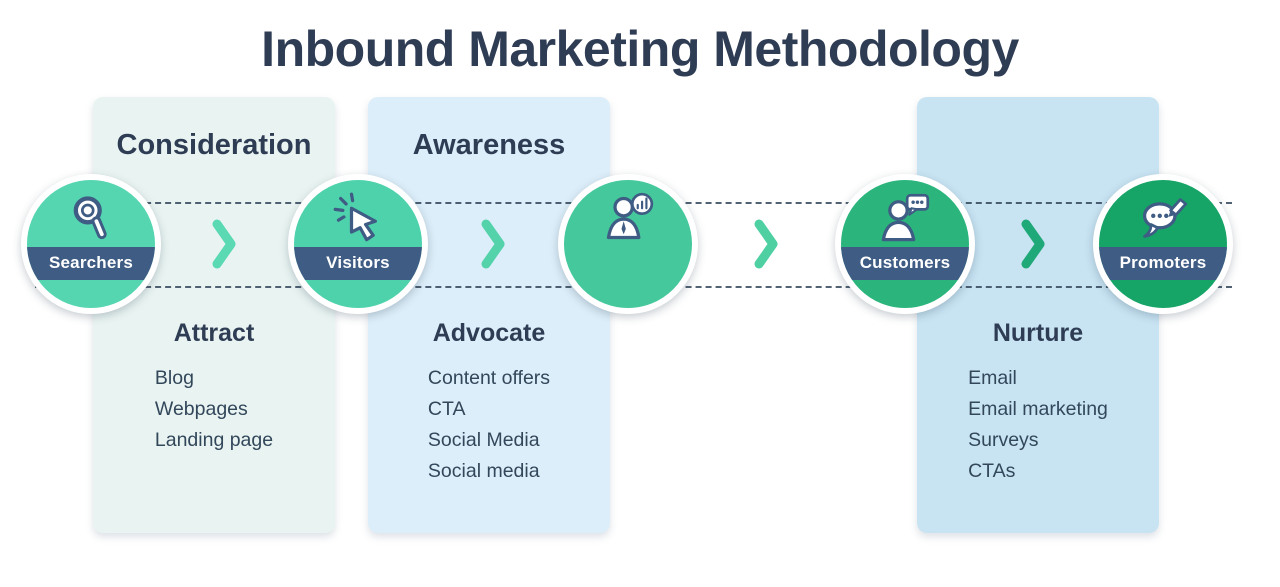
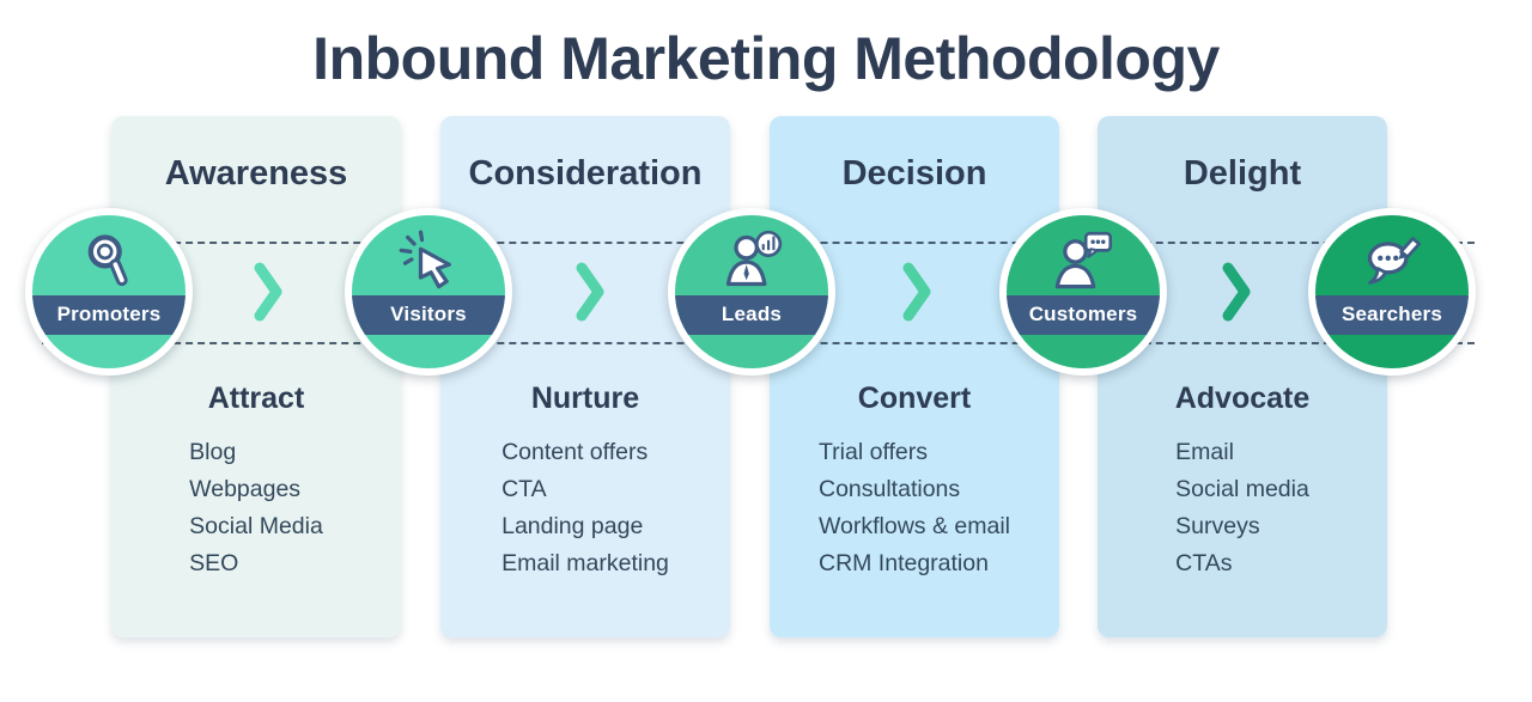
  Inbound Marketing Methodology
- Consideration
+ Awareness
  Attract
  Blog
  Webpages
- Landing page
+ Social Media
+ SEO
- Awareness
+ Consideration
- Advocate
+ Nurture
  Content offers
  CTA
- Social Media
+ Landing page
- Social media
+ Email marketing
+ Decision
+ Convert
+ Trial offers
+ Consultations
+ Workflows & email
+ CRM Integration
+ Delight
- Nurture
+ Advocate
  Email
- Email marketing
+ Social media
  Surveys
  CTAs
- Searchers
+ Promoters
  Visitors
+ Leads
  Customers
- Promoters
+ Searchers
